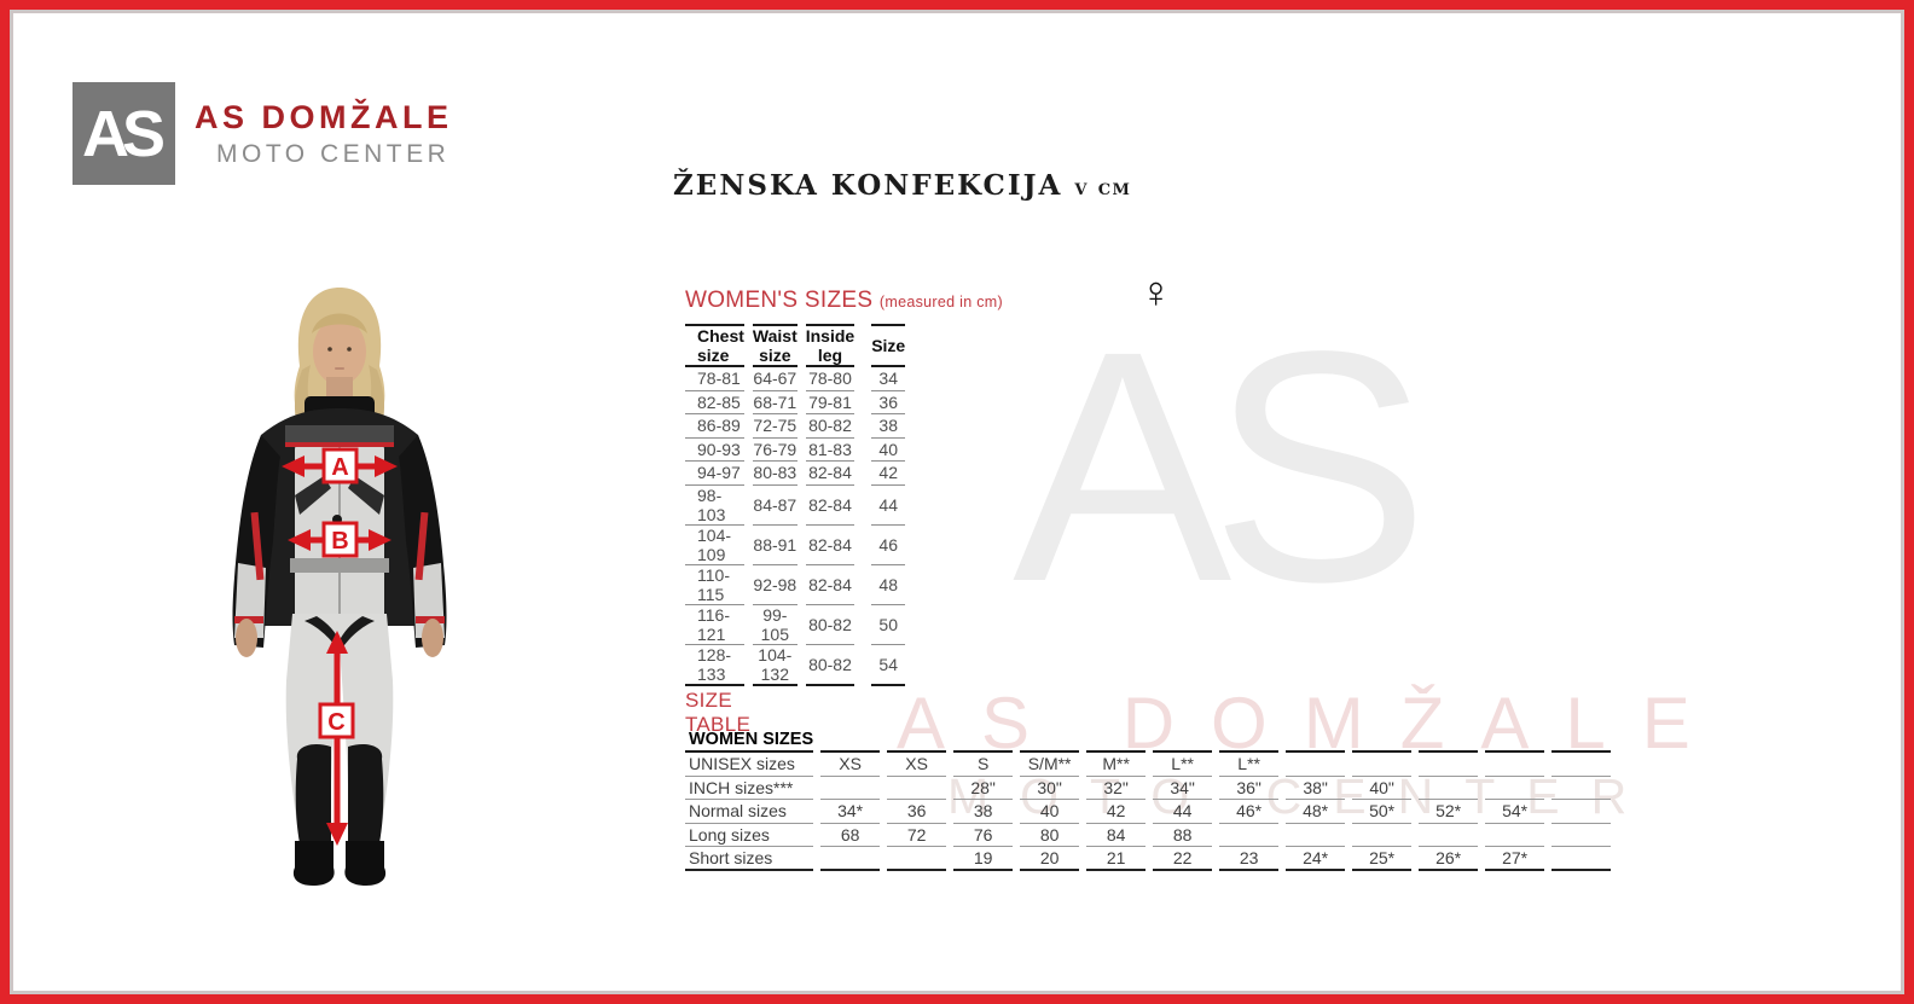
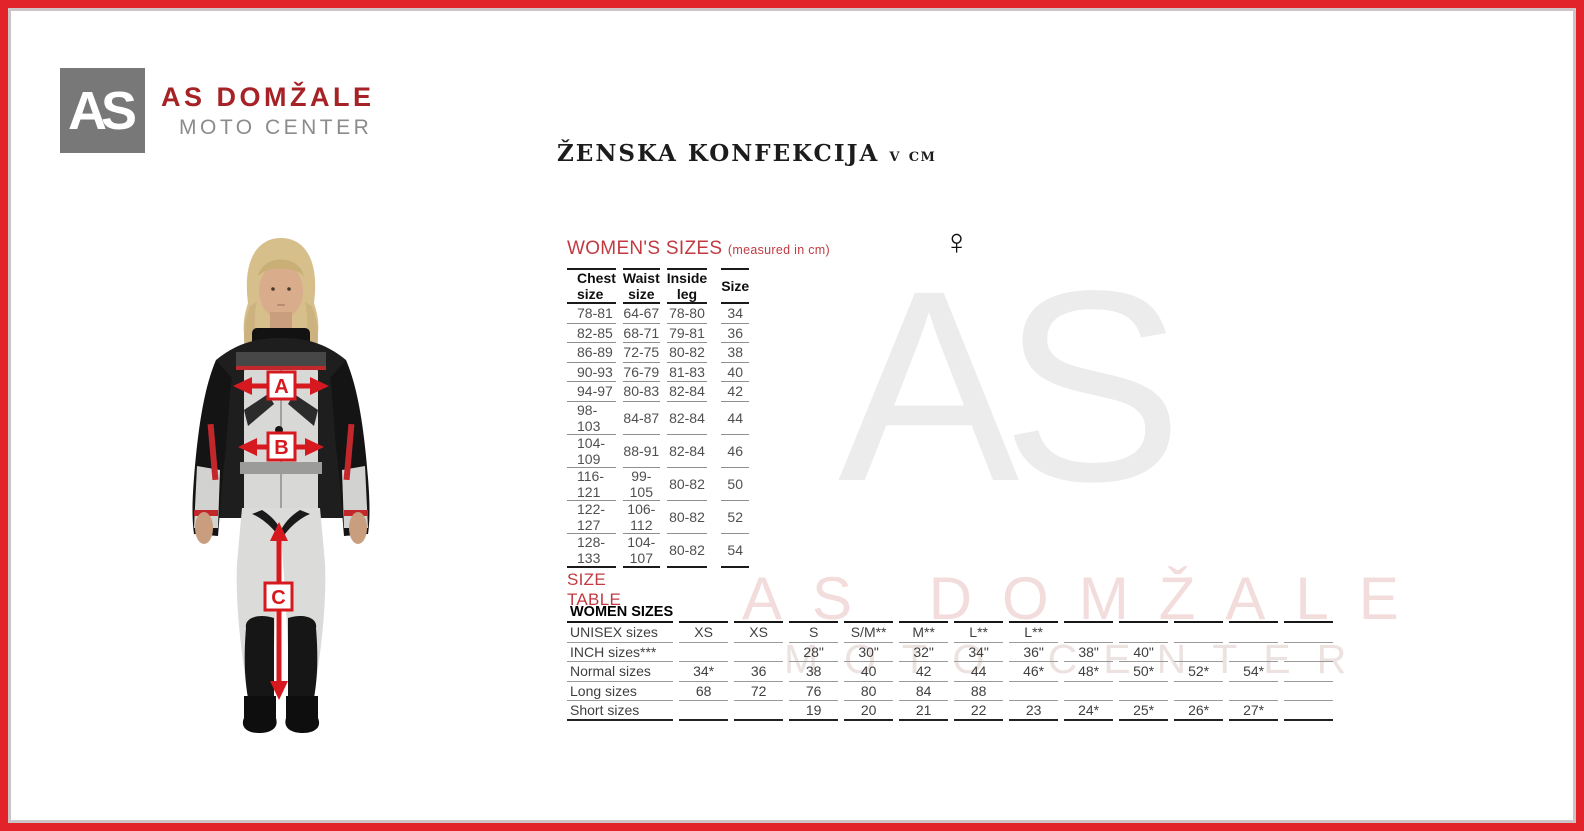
  AS
  AS DOMŽALE
  MOTO CENTER
  AS
  AS DOMŽALE
  MOTO CENTER
  ŽENSKA KONFEKCIJA v cm
  A
  B
  C
  WOMEN'S SIZES (measured in cm)
  ♀
  Chest size	Waist size	Inside leg		Size
  78-81	64-67	78-80		34
  82-85	68-71	79-81		36
  86-89	72-75	80-82		38
  90-93	76-79	81-83		40
  94-97	80-83	82-84		42
  98-103	84-87	82-84		44
  104-109	88-91	82-84		46
- 110-115	92-98	82-84		48
  116-121	99-105	80-82		50
+ 122-127	106-112	80-82		52
- 128-133	104-132	80-82		54
+ 128-133	104-107	80-82		54
  SIZE TABLE
  WOMEN SIZES
  UNISEX sizes	XS	XS	S	S/M**	M**	L**	L**
  INCH sizes***			28"	30"	32"	34"	36"	38"	40"
  Normal sizes	34*	36	38	40	42	44	46*	48*	50*	52*	54*
  Long sizes	68	72	76	80	84	88
  Short sizes			19	20	21	22	23	24*	25*	26*	27*
